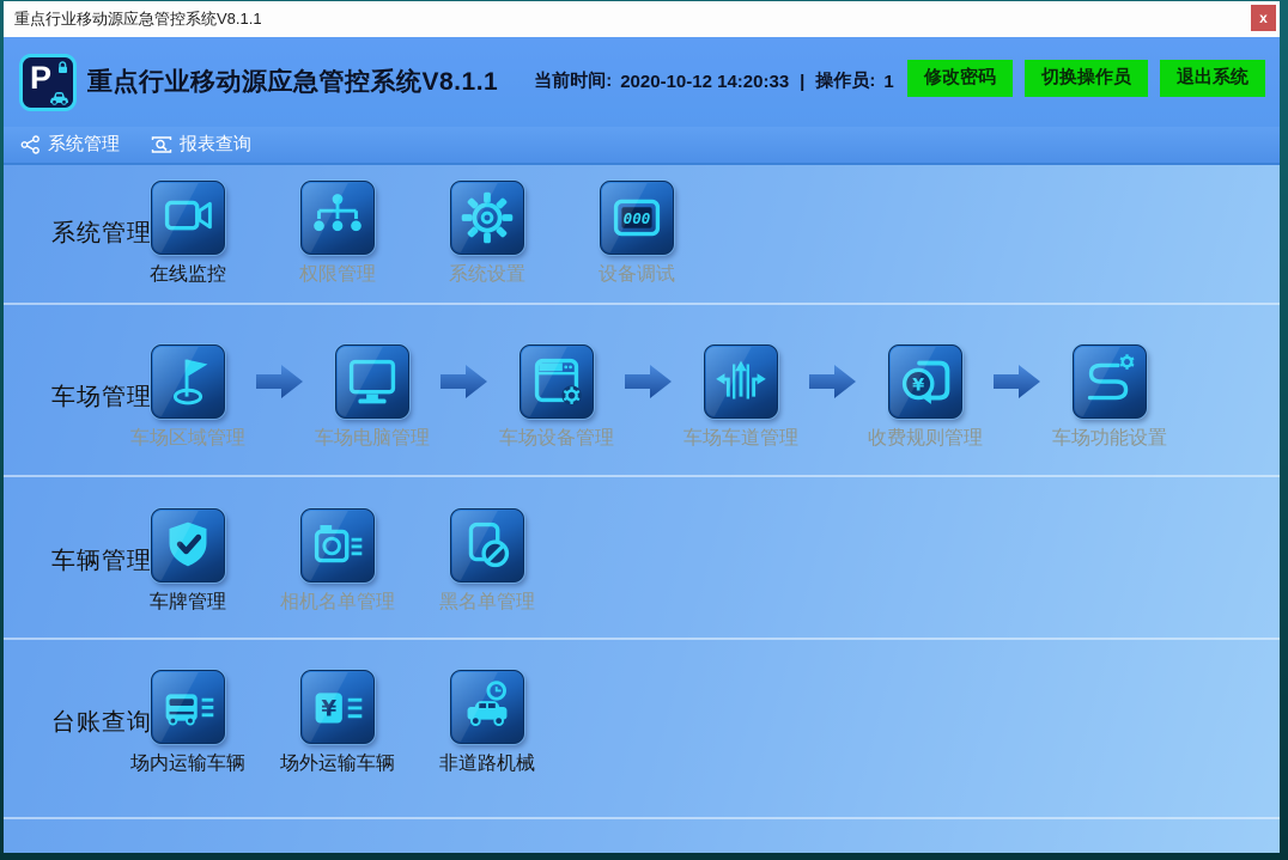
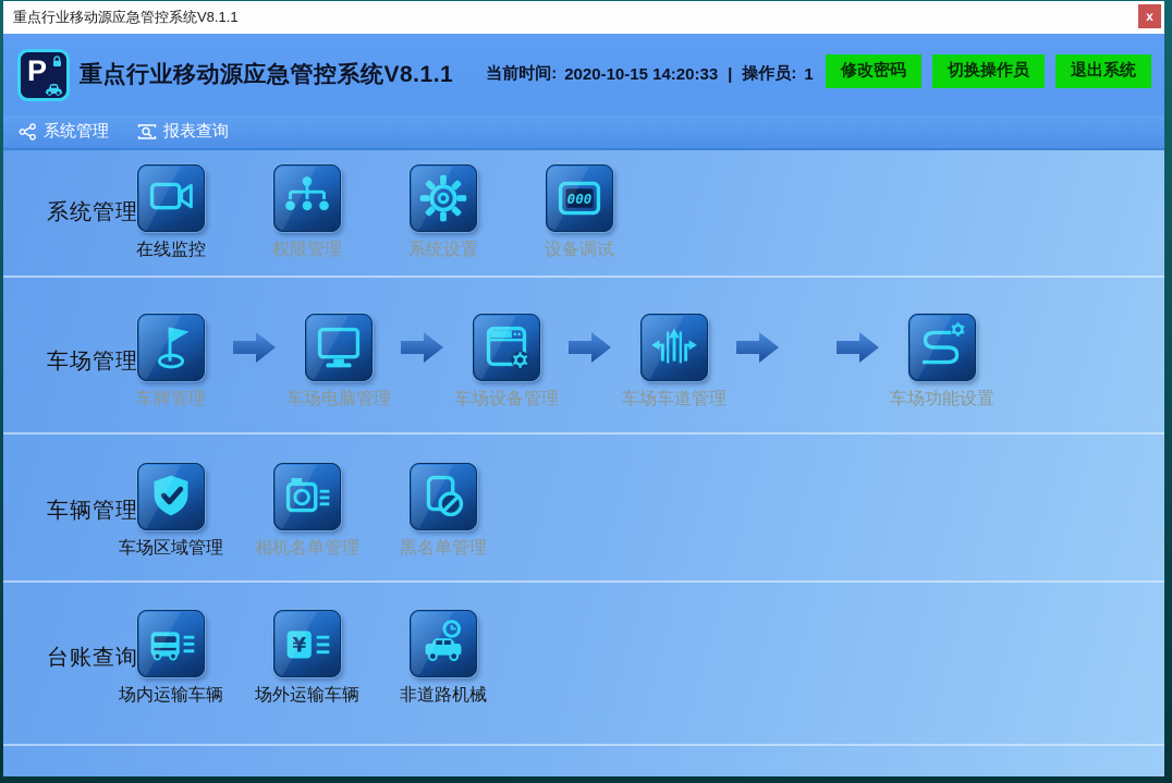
  重点行业移动源应急管控系统V8.1.1
  x
  P
  重点行业移动源应急管控系统V8.1.1
  当前时间:
- 2020-10-12 14:20:33
+ 2020-10-15 14:20:33
  |
  操作员:
  1
  修改密码
  切换操作员
  退出系统
  系统管理
  报表查询
  系统管理
  在线监控
  权限管理
  系统设置
  设备调试
  车场管理
- 车场区域管理
+ 车牌管理
  车场电脑管理
  车场设备管理
  车场车道管理
- 收费规则管理
  车场功能设置
  车辆管理
- 车牌管理
+ 车场区域管理
  相机名单管理
  黑名单管理
  台账查询
  场内运输车辆
  场外运输车辆
  非道路机械
